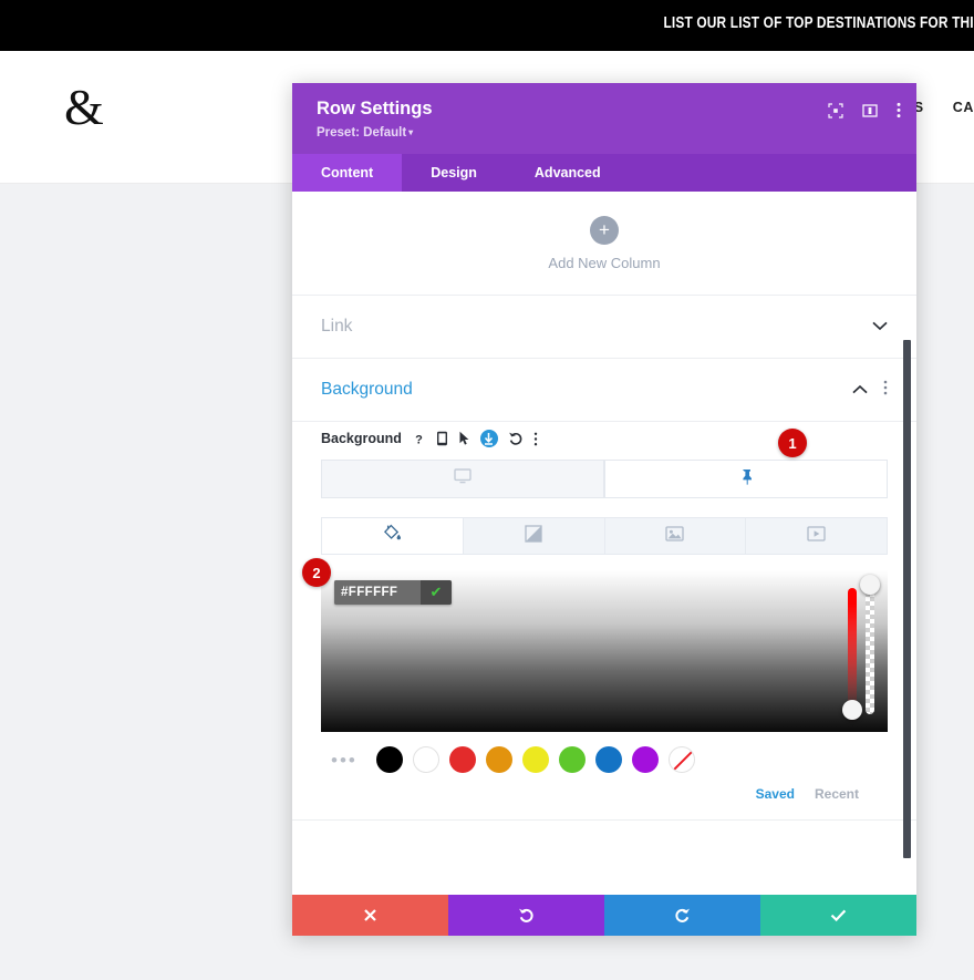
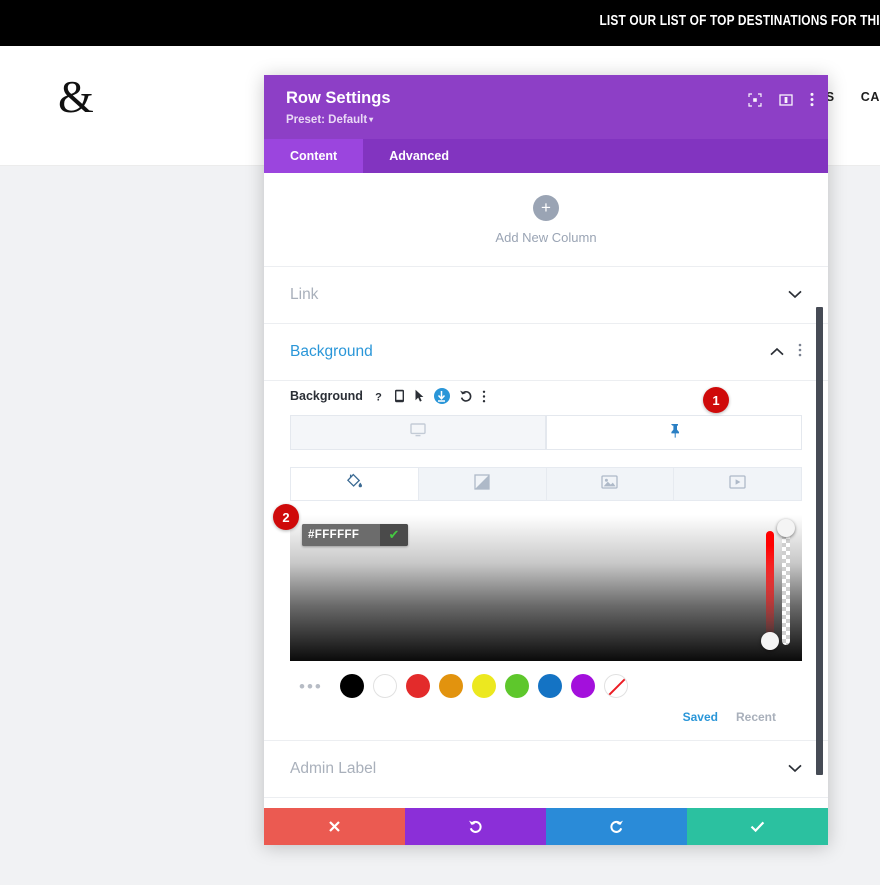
  LIST OUR LIST OF TOP DESTINATIONS FOR THI
  &
  Row Settings
  Preset: Default ▾
  Content
- Design
  Advanced
  +
  Add New Column
  Link
  Background
  Background
  ?
  #FFFFFF
  ✔
  •••
  Saved
  Recent
+ Admin Label
  1
  2
